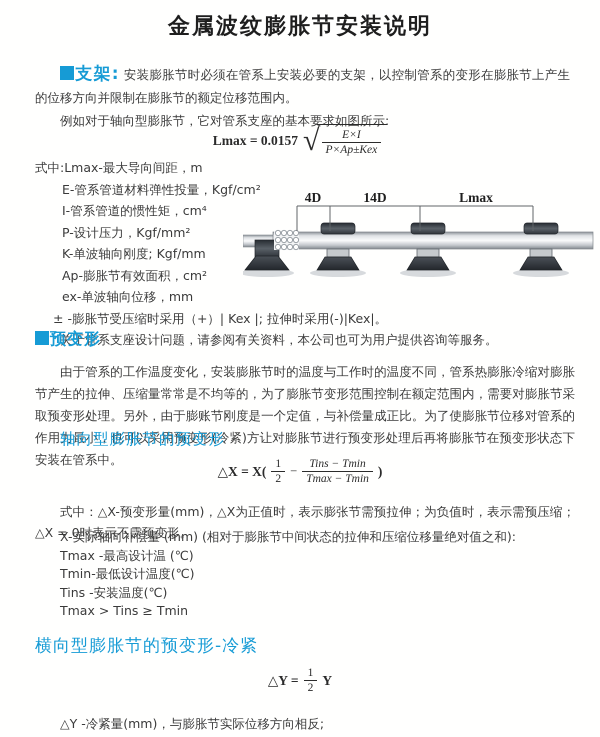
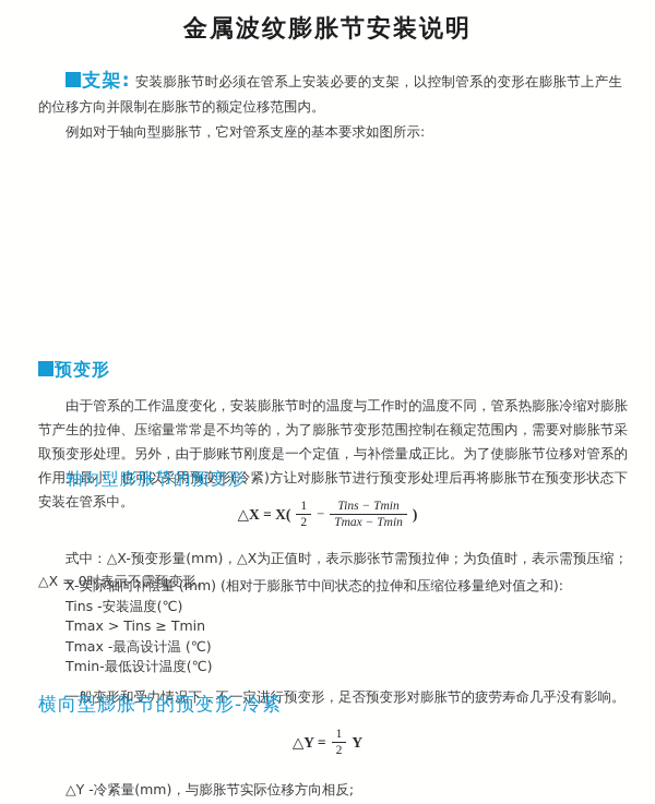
  金属波纹膨胀节安装说明
  支架: 安装膨胀节时必须在管系上安装必要的支架，以控制管系的变形在膨胀节上产生的位移方向并限制在膨胀节的额定位移范围内。
  例如对于轴向型膨胀节，它对管系支座的基本要求如图所示:
- Lmax = 0.0157
- √
- E×I
- P×Ap±Kex
- 式中:Lmax-最大导向间距，m
- E-管系管道材料弹性投量，Kgf/cm²
- I-管系管道的惯性矩，cm⁴
- P-设计压力，Kgf/mm²
- K-单波轴向刚度; Kgf/mm
- Ap-膨胀节有效面积，cm²
- ex-单波轴向位移，mm
- ± -膨胀节受压缩时采用（+）| Kex |; 拉伸时采用(-)|Kex|。
- 关于管系支座设计问题，请参阅有关资料，本公司也可为用户提供咨询等服务。
- 4D
- 14D
- Lmax
  预变形
  由于管系的工作温度变化，安装膨胀节时的温度与工作时的温度不同，管系热膨胀冷缩对膨胀节产生的拉伸、压缩量常常是不均等的，为了膨胀节变形范围控制在额定范围内，需要对膨胀节采取预变形处理。另外，由于膨账节刚度是一个定值，与补偿量成正比。为了使膨胀节位移对管系的作用力最小，也可以采用预变形(冷紧)方让对膨胀节进行预变形处理后再将膨胀节在预变形状态下安装在管系中。
  轴向型膨胀节的预变形
  △X = X(
  1
  2
  −
  Tins − Tmin
  Tmax − Tmin
  )
  式中：△X-预变形量(mm)，△X为正值时，表示膨张节需预拉伸；为负值时，表示需预压缩；△X = 0时表示不需预变形。
  X-实际轴向补偿量 (mm) (相对于膨胀节中间状态的拉伸和压缩位移量绝对值之和):
- Tmax -最高设计温 (℃)
+ Tins -安装温度(℃)
- Tmin-最低设计温度(℃)
+ Tmax > Tins ≥ Tmin
- Tins -安装温度(℃)
+ Tmax -最高设计温 (℃)
- Tmax > Tins ≥ Tmin
+ Tmin-最低设计温度(℃)
+ 一般变形和受力情况下，不一定进行预变形，足否预变形对膨胀节的疲劳寿命几乎没有影响。
  横向型膨胀节的预变形-冷紧
  △Y =
  1
  2
  Y
  △Y -冷紧量(mm)，与膨胀节实际位移方向相反;
